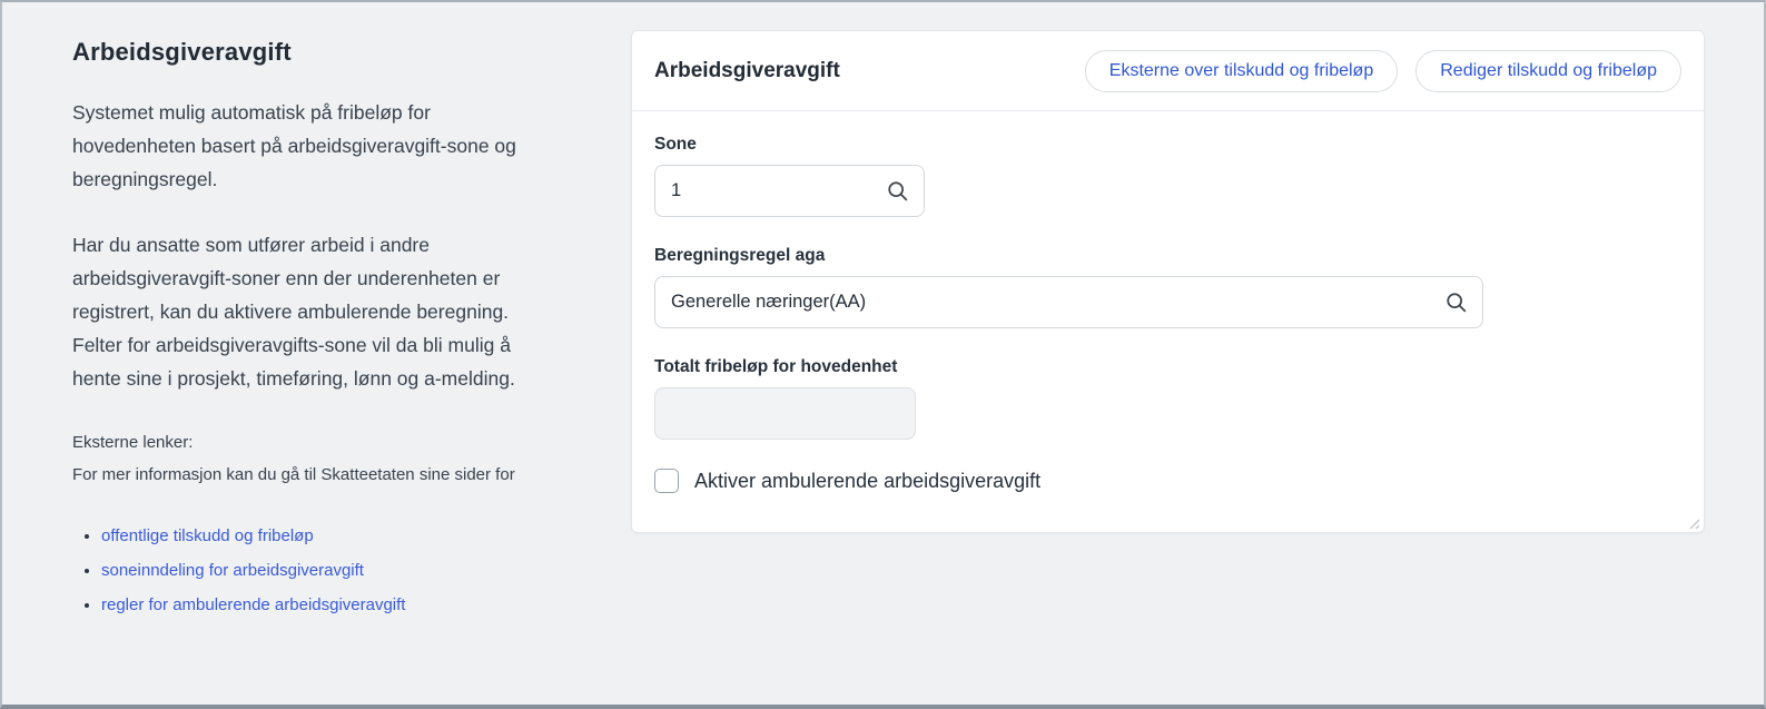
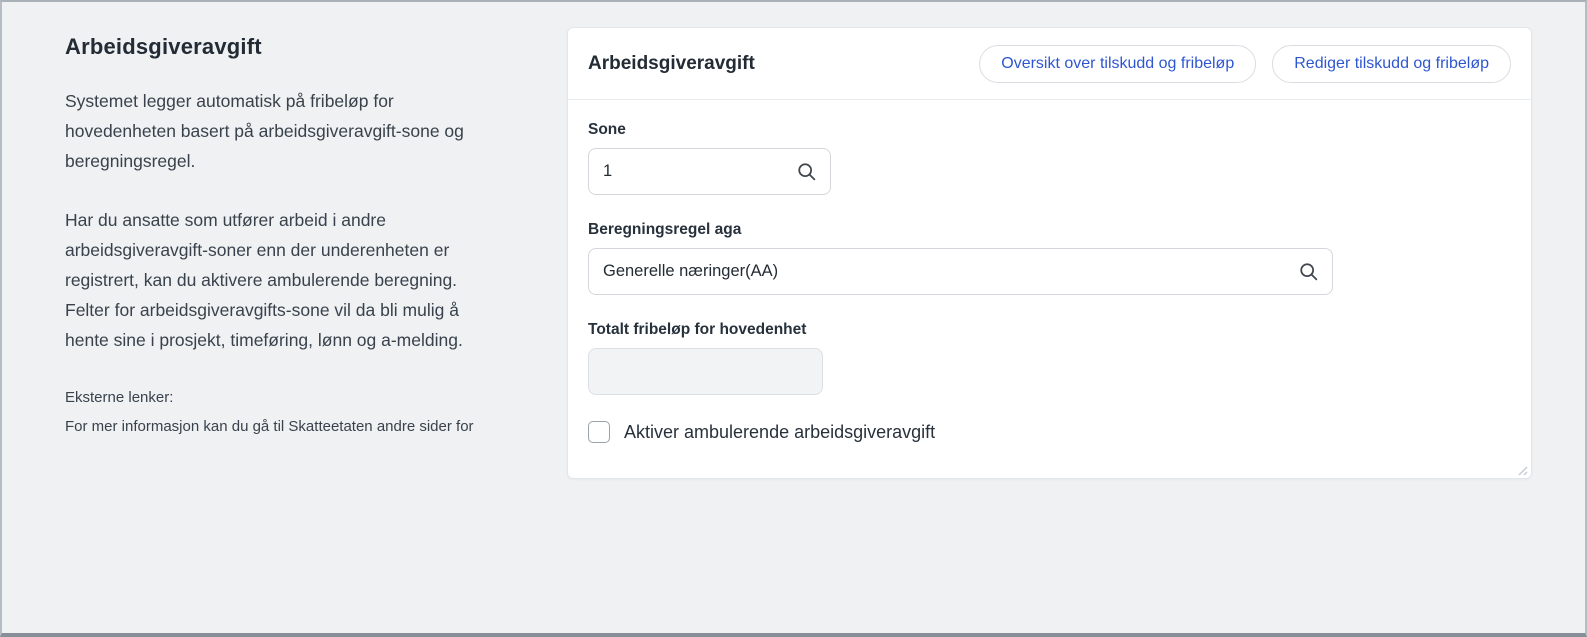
  Arbeidsgiveravgift
- Systemet mulig automatisk på fribeløp for hovedenheten basert på arbeidsgiveravgift-sone og beregningsregel.
+ Systemet legger automatisk på fribeløp for hovedenheten basert på arbeidsgiveravgift-sone og beregningsregel.
  Har du ansatte som utfører arbeid i andre arbeidsgiveravgift-soner enn der underenheten er registrert, kan du aktivere ambulerende beregning. Felter for arbeidsgiveravgifts-sone vil da bli mulig å hente sine i prosjekt, timeføring, lønn og a-melding.
  Eksterne lenker:
- For mer informasjon kan du gå til Skatteetaten sine sider for
+ For mer informasjon kan du gå til Skatteetaten andre sider for
- offentlige tilskudd og fribeløp
- soneinndeling for arbeidsgiveravgift
- regler for ambulerende arbeidsgiveravgift
  Arbeidsgiveravgift
- Eksterne over tilskudd og fribeløp
+ Oversikt over tilskudd og fribeløp
  Rediger tilskudd og fribeløp
  Sone
  1
  Beregningsregel aga
  Generelle næringer(AA)
  Totalt fribeløp for hovedenhet
  Aktiver ambulerende arbeidsgiveravgift
